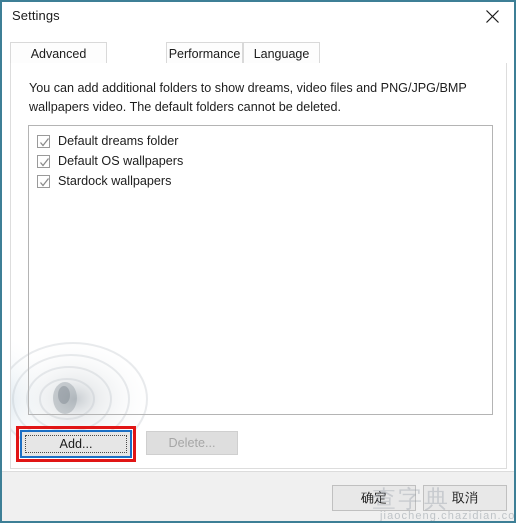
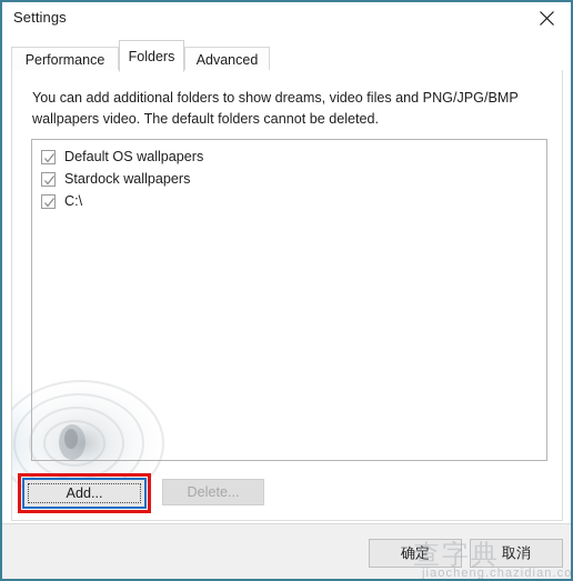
  Settings
- Advanced
+ Performance
+ Folders
- Performance
+ Advanced
- Language
  You can add additional folders to show dreams, video files and PNG/JPG/BMP wallpapers video. The default folders cannot be deleted.
- Default dreams folder
  Default OS wallpapers
  Stardock wallpapers
+ C:\
  Add...
  Delete...
  确定
  取消
  查字典
  jiaocheng.chazidian.co
